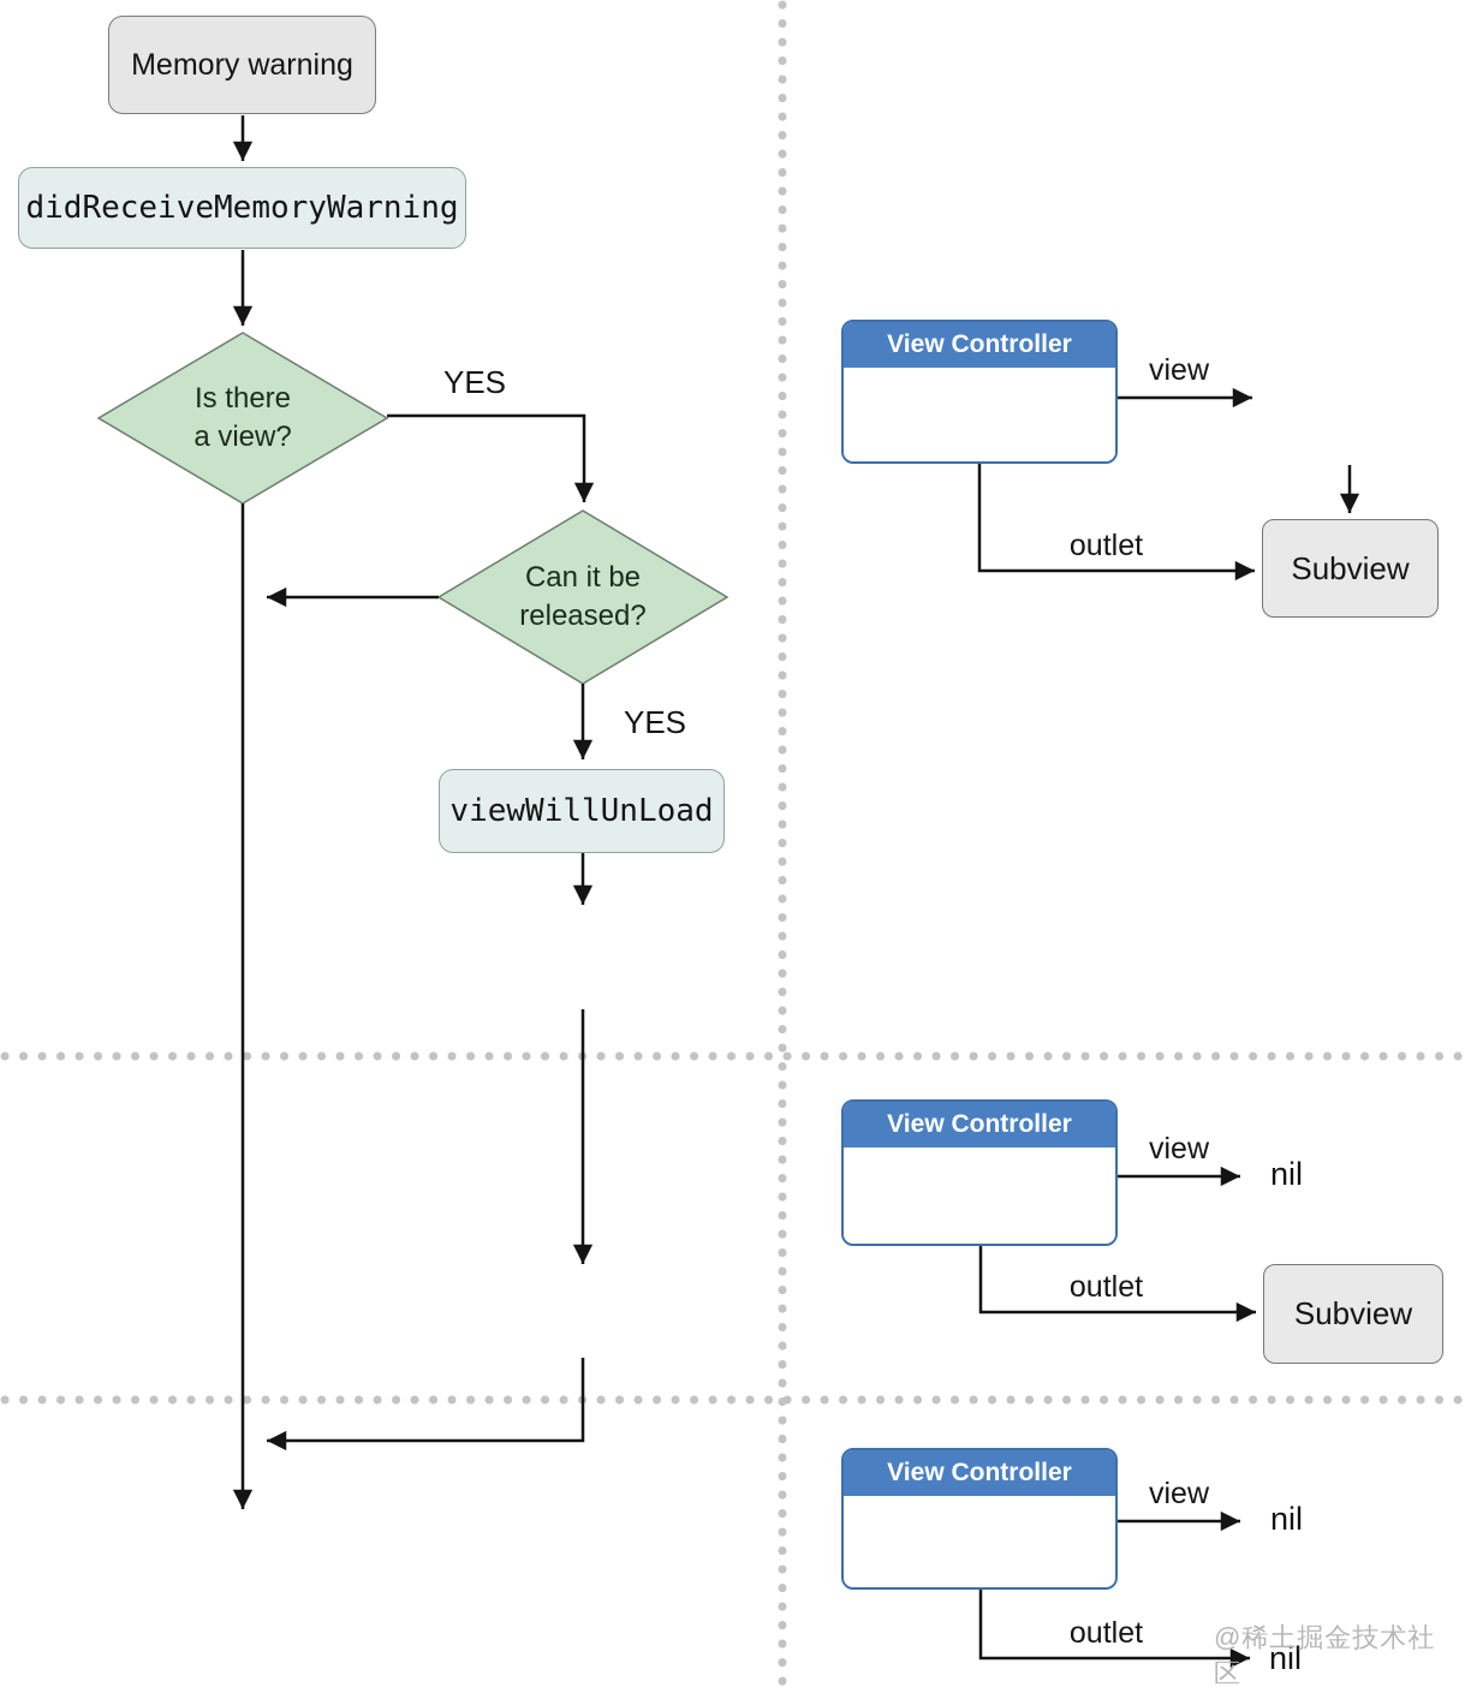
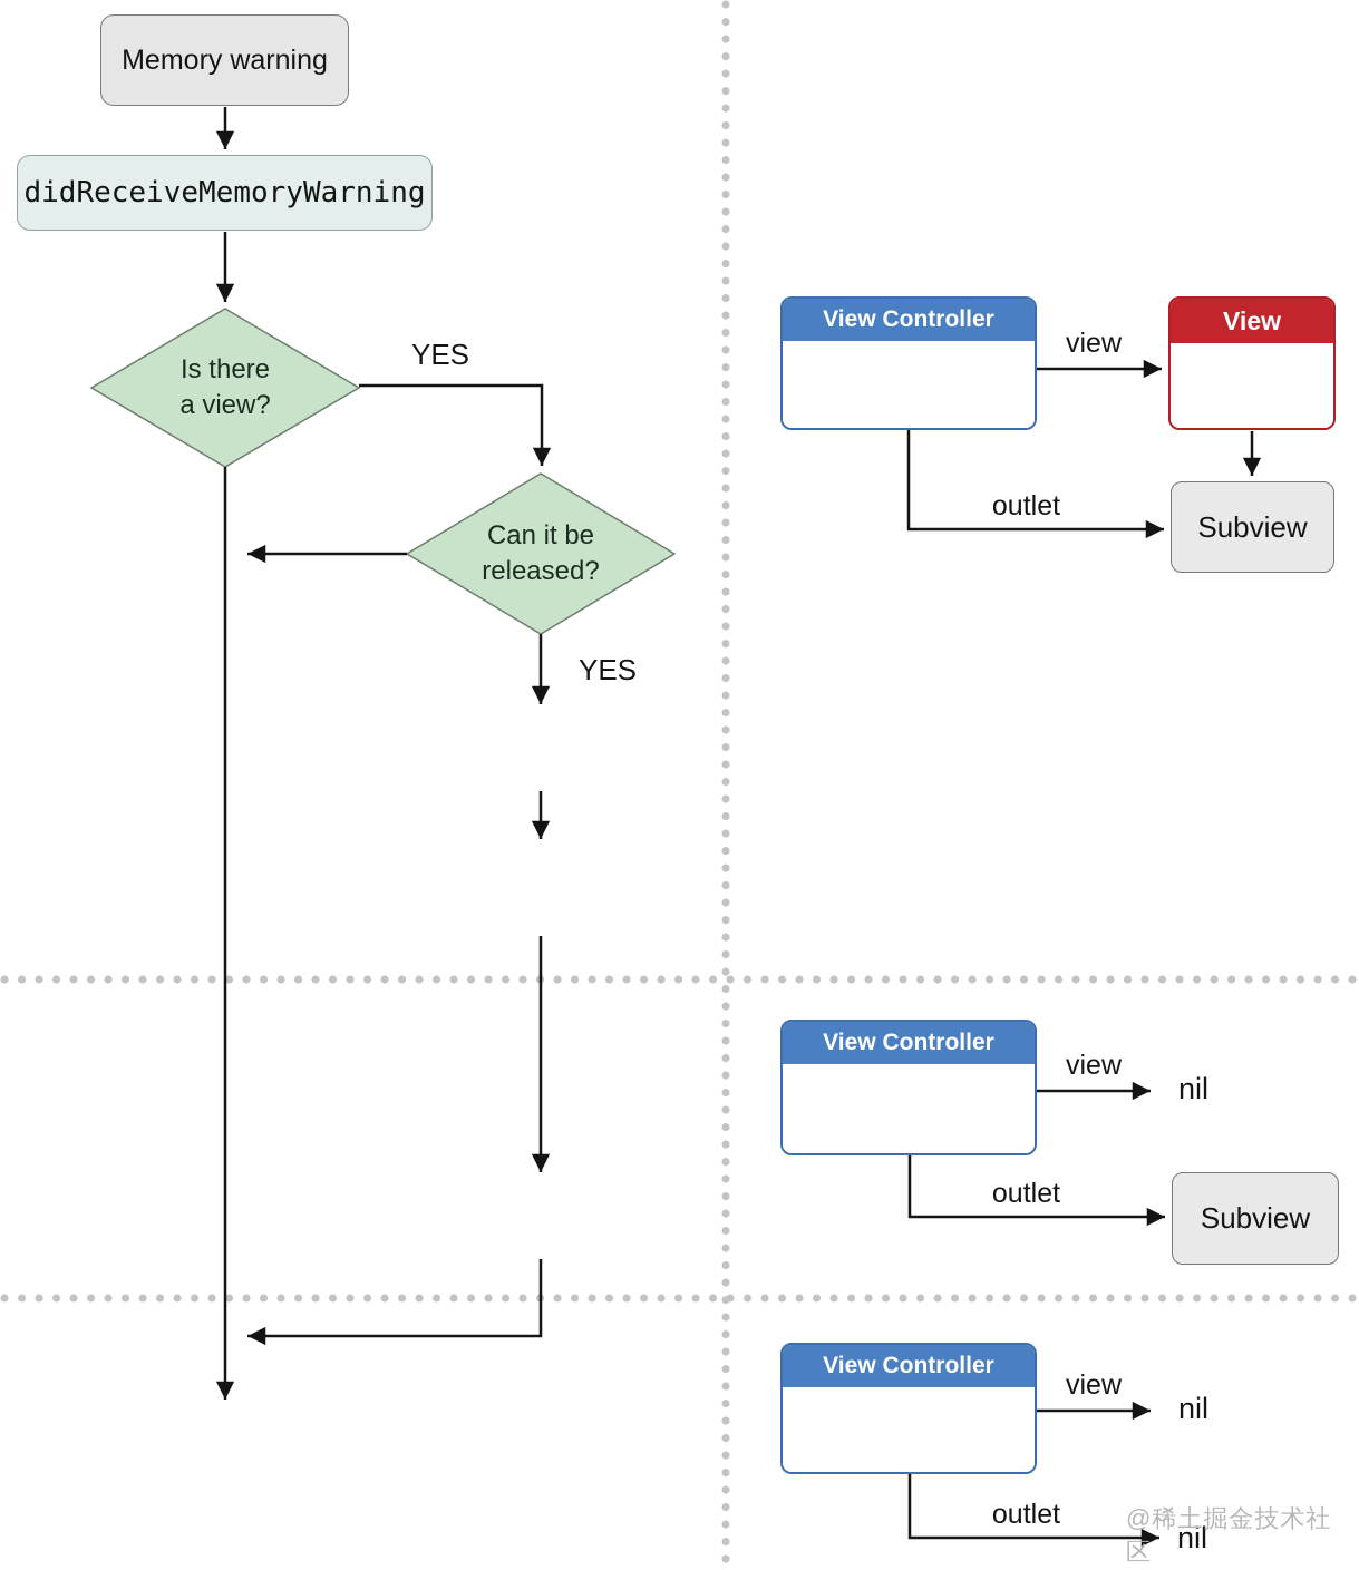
  Memory warning
  didReceiveMemoryWarning
  Is there
  a view?
  YES
  Can it be
  released?
  YES
- viewWillUnLoad
  View Controller
  view
+ View
  outlet
  Subview
  View Controller
  view
  nil
  outlet
  Subview
  View Controller
  view
  nil
  outlet
  nil
  @稀土掘金技术社区
